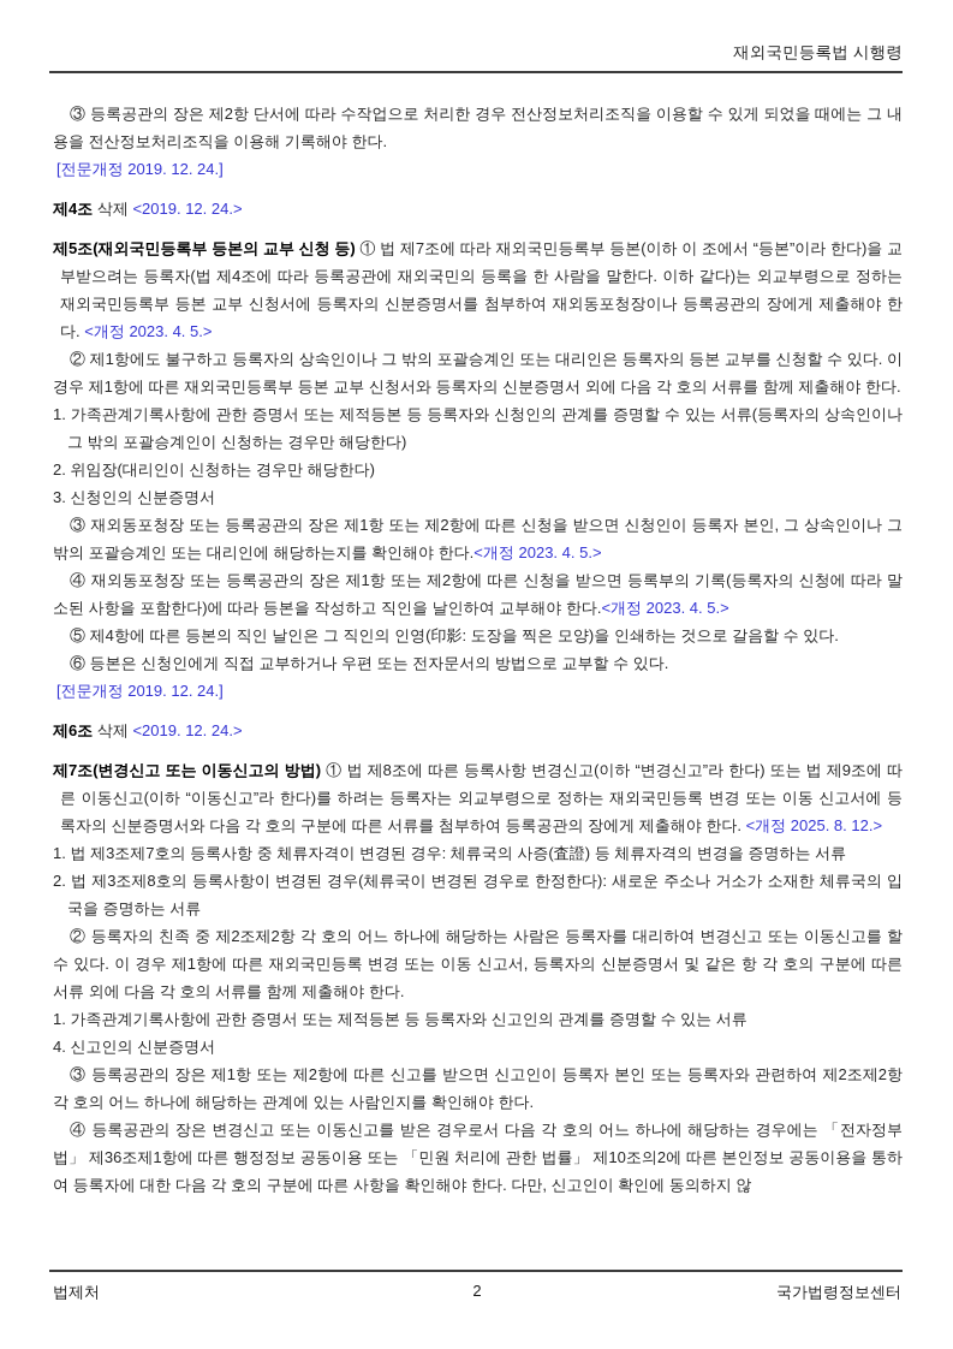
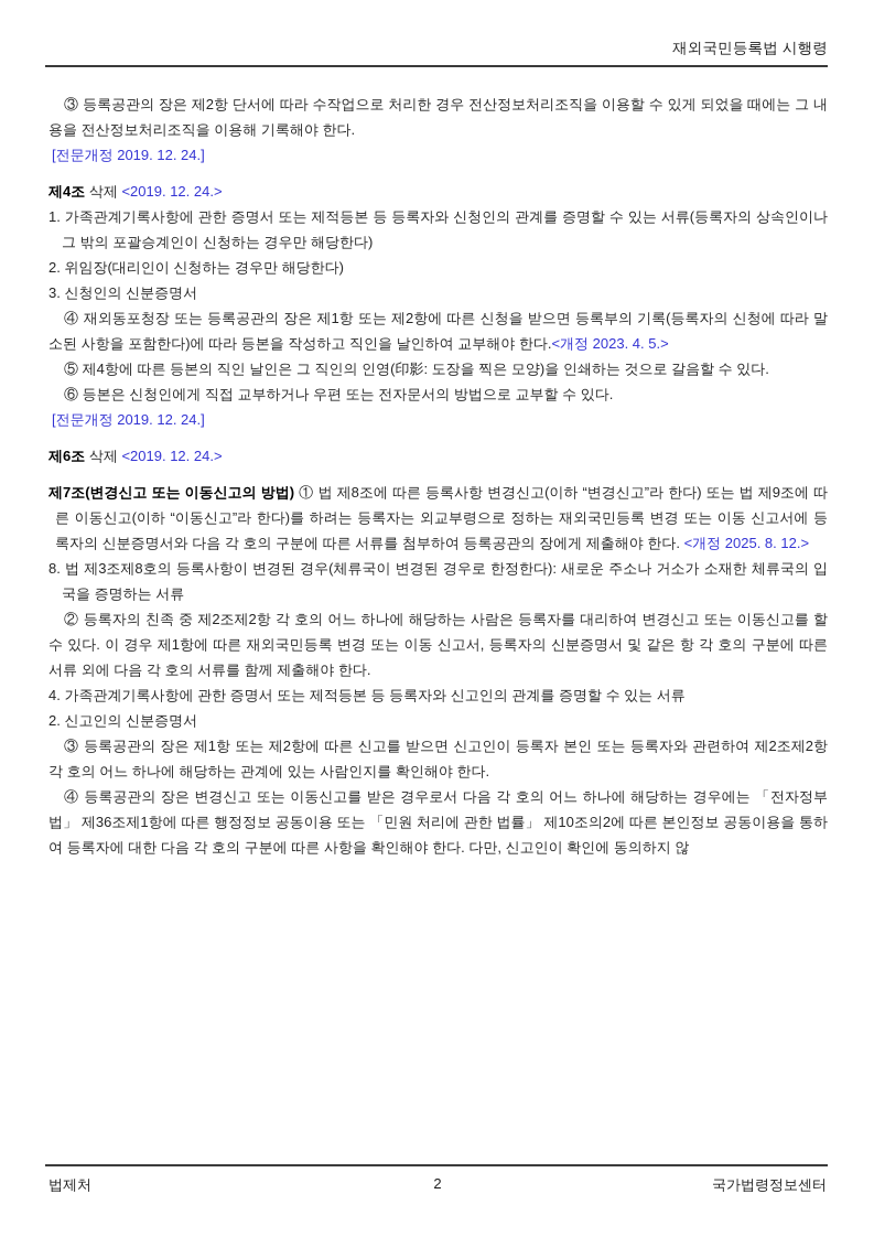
  재외국민등록법 시행령
  ③ 등록공관의 장은 제2항 단서에 따라 수작업으로 처리한 경우 전산정보처리조직을 이용할 수 있게 되었을 때에는 그 내용을 전산정보처리조직을 이용해 기록해야 한다.
  [전문개정 2019. 12. 24.]
  제4조 삭제 <2019. 12. 24.>
- 제5조(재외국민등록부 등본의 교부 신청 등) ① 법 제7조에 따라 재외국민등록부 등본(이하 이 조에서 “등본”이라 한다)을 교부받으려는 등록자(법 제4조에 따라 등록공관에 재외국민의 등록을 한 사람을 말한다. 이하 같다)는 외교부령으로 정하는 재외국민등록부 등본 교부 신청서에 등록자의 신분증명서를 첨부하여 재외동포청장이나 등록공관의 장에게 제출해야 한다. <개정 2023. 4. 5.>
- ② 제1항에도 불구하고 등록자의 상속인이나 그 밖의 포괄승계인 또는 대리인은 등록자의 등본 교부를 신청할 수 있다. 이 경우 제1항에 따른 재외국민등록부 등본 교부 신청서와 등록자의 신분증명서 외에 다음 각 호의 서류를 함께 제출해야 한다.
  1. 가족관계기록사항에 관한 증명서 또는 제적등본 등 등록자와 신청인의 관계를 증명할 수 있는 서류(등록자의 상속인이나 그 밖의 포괄승계인이 신청하는 경우만 해당한다)
  2. 위임장(대리인이 신청하는 경우만 해당한다)
  3. 신청인의 신분증명서
- ③ 재외동포청장 또는 등록공관의 장은 제1항 또는 제2항에 따른 신청을 받으면 신청인이 등록자 본인, 그 상속인이나 그 밖의 포괄승계인 또는 대리인에 해당하는지를 확인해야 한다.<개정 2023. 4. 5.>
  ④ 재외동포청장 또는 등록공관의 장은 제1항 또는 제2항에 따른 신청을 받으면 등록부의 기록(등록자의 신청에 따라 말소된 사항을 포함한다)에 따라 등본을 작성하고 직인을 날인하여 교부해야 한다.<개정 2023. 4. 5.>
  ⑤ 제4항에 따른 등본의 직인 날인은 그 직인의 인영(印影: 도장을 찍은 모양)을 인쇄하는 것으로 갈음할 수 있다.
  ⑥ 등본은 신청인에게 직접 교부하거나 우편 또는 전자문서의 방법으로 교부할 수 있다.
  [전문개정 2019. 12. 24.]
  제6조 삭제 <2019. 12. 24.>
  제7조(변경신고 또는 이동신고의 방법) ① 법 제8조에 따른 등록사항 변경신고(이하 “변경신고”라 한다) 또는 법 제9조에 따른 이동신고(이하 “이동신고”라 한다)를 하려는 등록자는 외교부령으로 정하는 재외국민등록 변경 또는 이동 신고서에 등록자의 신분증명서와 다음 각 호의 구분에 따른 서류를 첨부하여 등록공관의 장에게 제출해야 한다. <개정 2025. 8. 12.>
- 1. 법 제3조제7호의 등록사항 중 체류자격이 변경된 경우: 체류국의 사증(査證) 등 체류자격의 변경을 증명하는 서류
- 2. 법 제3조제8호의 등록사항이 변경된 경우(체류국이 변경된 경우로 한정한다): 새로운 주소나 거소가 소재한 체류국의 입국을 증명하는 서류
+ 8. 법 제3조제8호의 등록사항이 변경된 경우(체류국이 변경된 경우로 한정한다): 새로운 주소나 거소가 소재한 체류국의 입국을 증명하는 서류
  ② 등록자의 친족 중 제2조제2항 각 호의 어느 하나에 해당하는 사람은 등록자를 대리하여 변경신고 또는 이동신고를 할 수 있다. 이 경우 제1항에 따른 재외국민등록 변경 또는 이동 신고서, 등록자의 신분증명서 및 같은 항 각 호의 구분에 따른 서류 외에 다음 각 호의 서류를 함께 제출해야 한다.
- 1. 가족관계기록사항에 관한 증명서 또는 제적등본 등 등록자와 신고인의 관계를 증명할 수 있는 서류
+ 4. 가족관계기록사항에 관한 증명서 또는 제적등본 등 등록자와 신고인의 관계를 증명할 수 있는 서류
- 4. 신고인의 신분증명서
+ 2. 신고인의 신분증명서
  ③ 등록공관의 장은 제1항 또는 제2항에 따른 신고를 받으면 신고인이 등록자 본인 또는 등록자와 관련하여 제2조제2항 각 호의 어느 하나에 해당하는 관계에 있는 사람인지를 확인해야 한다.
  ④ 등록공관의 장은 변경신고 또는 이동신고를 받은 경우로서 다음 각 호의 어느 하나에 해당하는 경우에는 「전자정부법」 제36조제1항에 따른 행정정보 공동이용 또는 「민원 처리에 관한 법률」 제10조의2에 따른 본인정보 공동이용을 통하여 등록자에 대한 다음 각 호의 구분에 따른 사항을 확인해야 한다. 다만, 신고인이 확인에 동의하지 않
  법제처
  2
  국가법령정보센터
